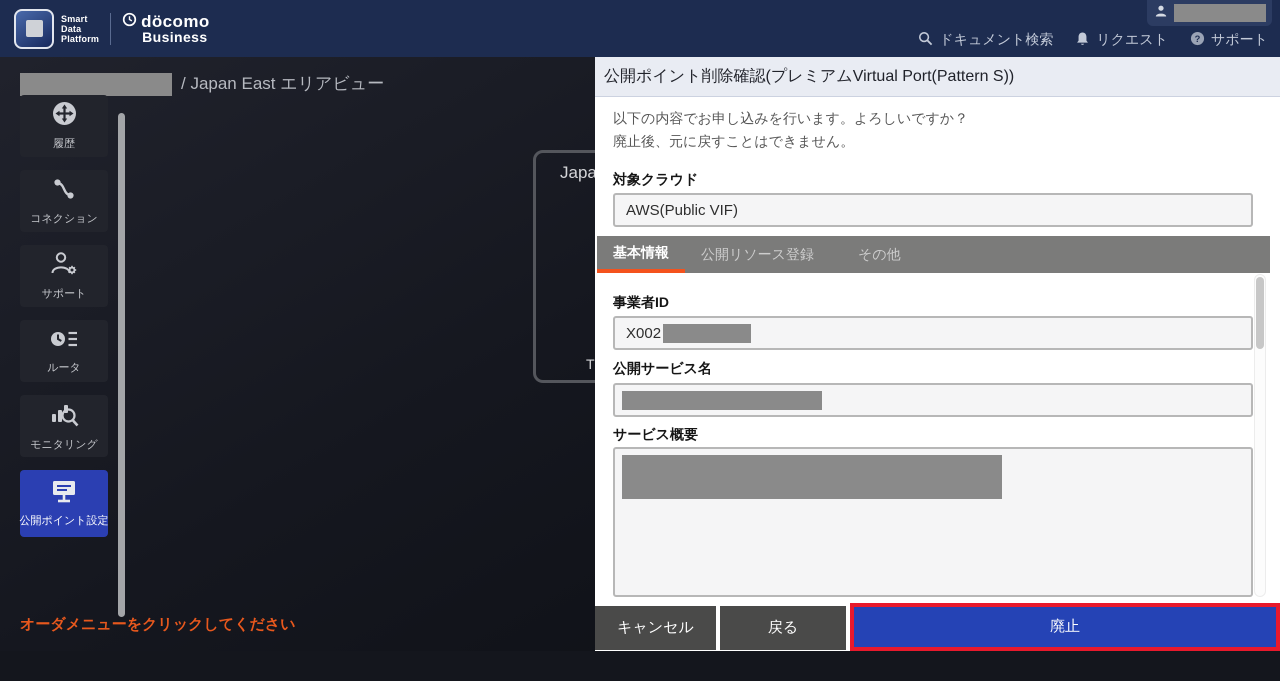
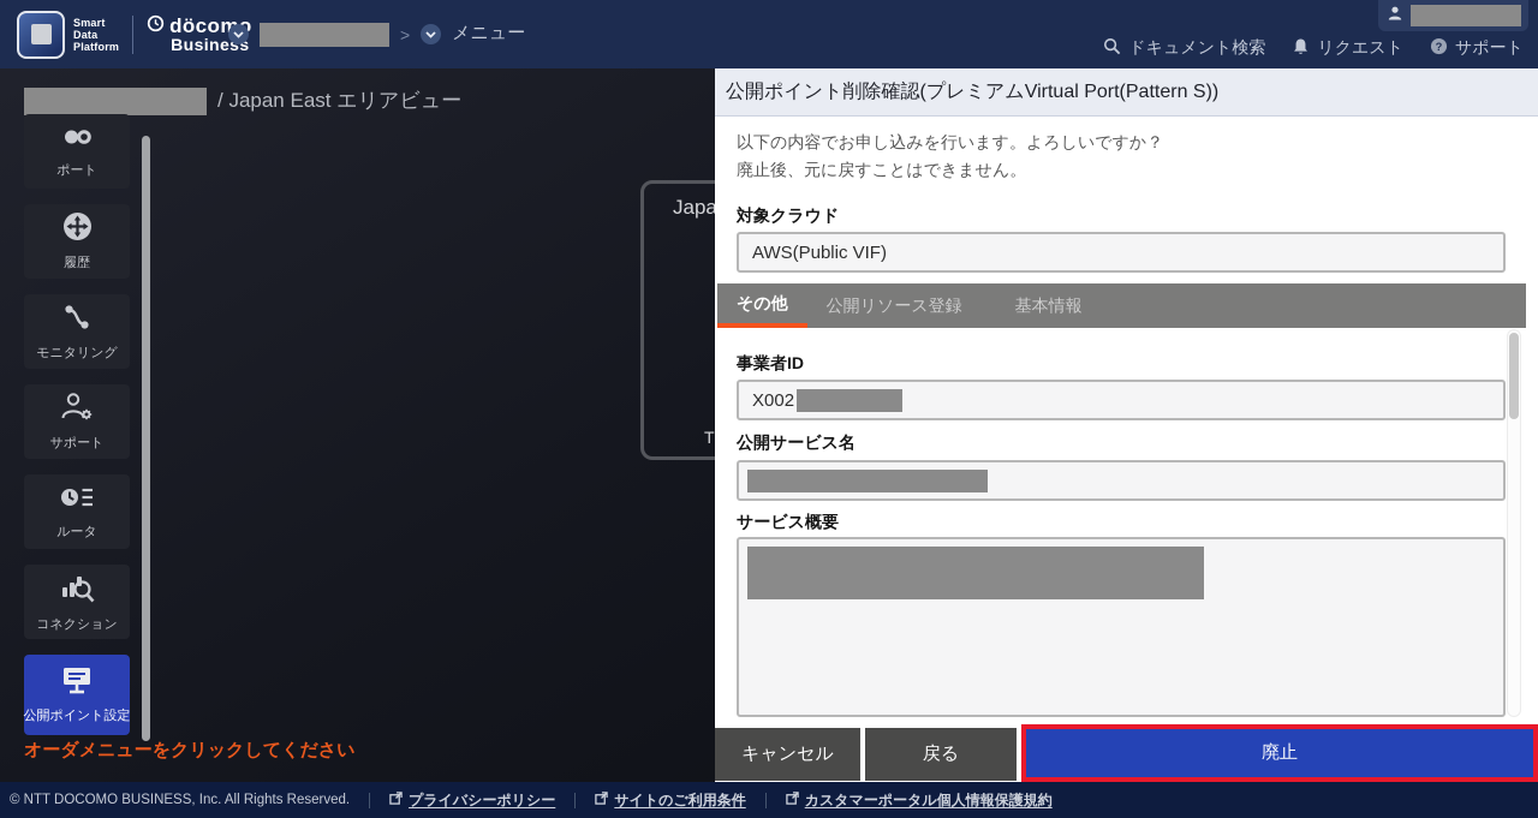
  Smart
  Data
  Platform
  döcomo
  Business
+ >
+ メニュー
  ドキュメント検索
  リクエスト
  ?
  サポート
  / Japan East エリアビュー
+ ポート
  履歴
- コネクション
+ モニタリング
  サポート
  ルータ
- モニタリング
+ コネクション
  公開ポイント設定
  Japa
  T
  オーダメニューをクリックしてください
  公開ポイント削除確認(プレミアムVirtual Port(Pattern S))
  以下の内容でお申し込みを行います。よろしいですか？
  廃止後、元に戻すことはできません。
  対象クラウド
  AWS(Public VIF)
- 基本情報
+ その他
  公開リソース登録
- その他
+ 基本情報
  事業者ID
  X002
  公開サービス名
  サービス概要
  キャンセル
  戻る
  廃止
+ © NTT DOCOMO BUSINESS, Inc. All Rights Reserved.
+ プライバシーポリシー
+ サイトのご利用条件
+ カスタマーポータル個人情報保護規約
